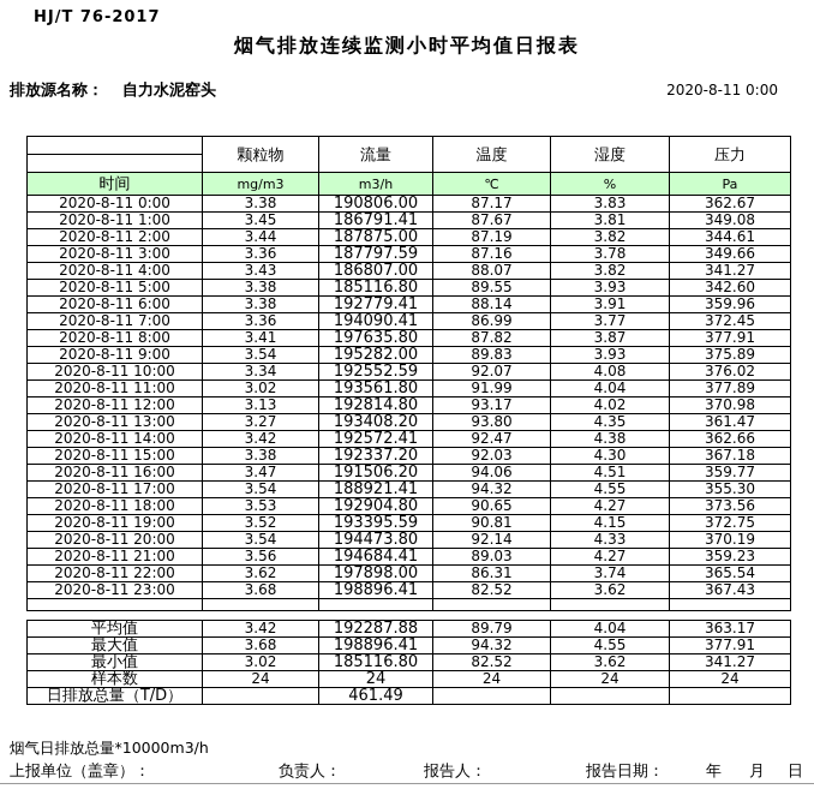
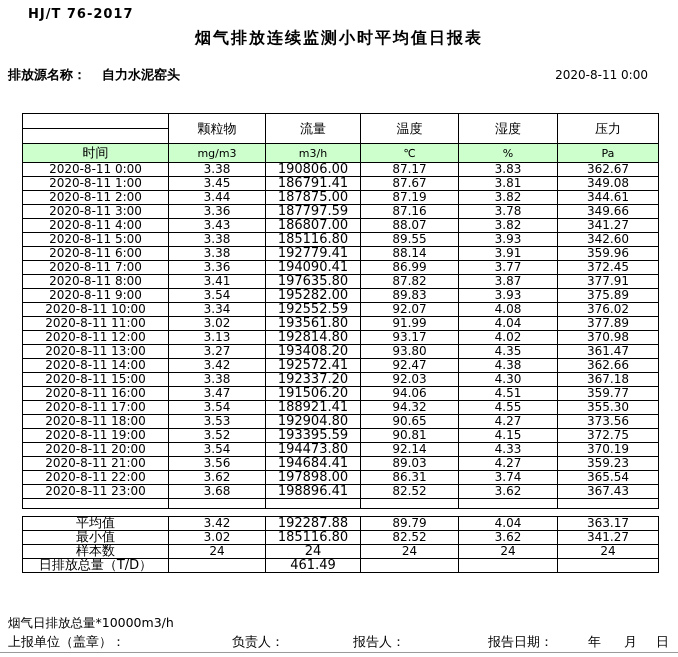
  HJ/T 76-2017
  烟气排放连续监测小时平均值日报表
  排放源名称： 自力水泥窑头
  2020-8-11 0:00
  	颗粒物	流量	温度	湿度	压力
  时间	mg/m3	m3/h	℃	%	Pa
  2020-8-11 0:00	3.38	190806.00	87.17	3.83	362.67
  2020-8-11 1:00	3.45	186791.41	87.67	3.81	349.08
  2020-8-11 2:00	3.44	187875.00	87.19	3.82	344.61
  2020-8-11 3:00	3.36	187797.59	87.16	3.78	349.66
  2020-8-11 4:00	3.43	186807.00	88.07	3.82	341.27
  2020-8-11 5:00	3.38	185116.80	89.55	3.93	342.60
  2020-8-11 6:00	3.38	192779.41	88.14	3.91	359.96
  2020-8-11 7:00	3.36	194090.41	86.99	3.77	372.45
  2020-8-11 8:00	3.41	197635.80	87.82	3.87	377.91
  2020-8-11 9:00	3.54	195282.00	89.83	3.93	375.89
  2020-8-11 10:00	3.34	192552.59	92.07	4.08	376.02
  2020-8-11 11:00	3.02	193561.80	91.99	4.04	377.89
  2020-8-11 12:00	3.13	192814.80	93.17	4.02	370.98
  2020-8-11 13:00	3.27	193408.20	93.80	4.35	361.47
  2020-8-11 14:00	3.42	192572.41	92.47	4.38	362.66
  2020-8-11 15:00	3.38	192337.20	92.03	4.30	367.18
  2020-8-11 16:00	3.47	191506.20	94.06	4.51	359.77
  2020-8-11 17:00	3.54	188921.41	94.32	4.55	355.30
  2020-8-11 18:00	3.53	192904.80	90.65	4.27	373.56
  2020-8-11 19:00	3.52	193395.59	90.81	4.15	372.75
  2020-8-11 20:00	3.54	194473.80	92.14	4.33	370.19
  2020-8-11 21:00	3.56	194684.41	89.03	4.27	359.23
  2020-8-11 22:00	3.62	197898.00	86.31	3.74	365.54
  2020-8-11 23:00	3.68	198896.41	82.52	3.62	367.43
  平均值	3.42	192287.88	89.79	4.04	363.17
- 最大值	3.68	198896.41	94.32	4.55	377.91
  最小值	3.02	185116.80	82.52	3.62	341.27
  样本数	24	24	24	24	24
  日排放总量（T/D）		461.49
  烟气日排放总量*10000m3/h
  上报单位（盖章）：
  负责人：
  报告人：
  报告日期：
  年
  月
  日
